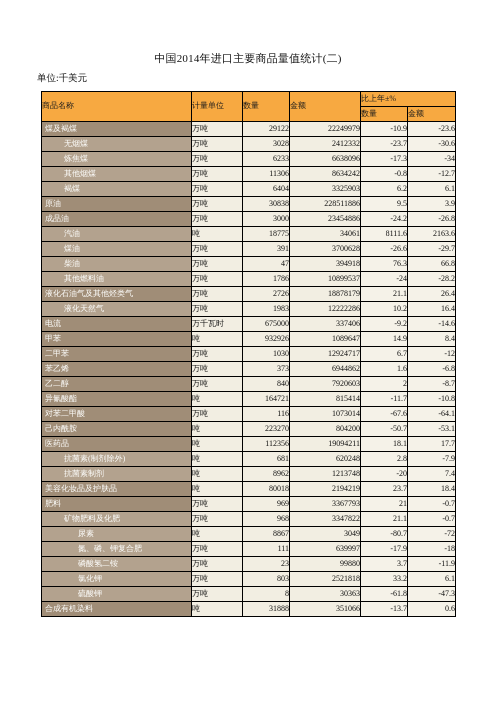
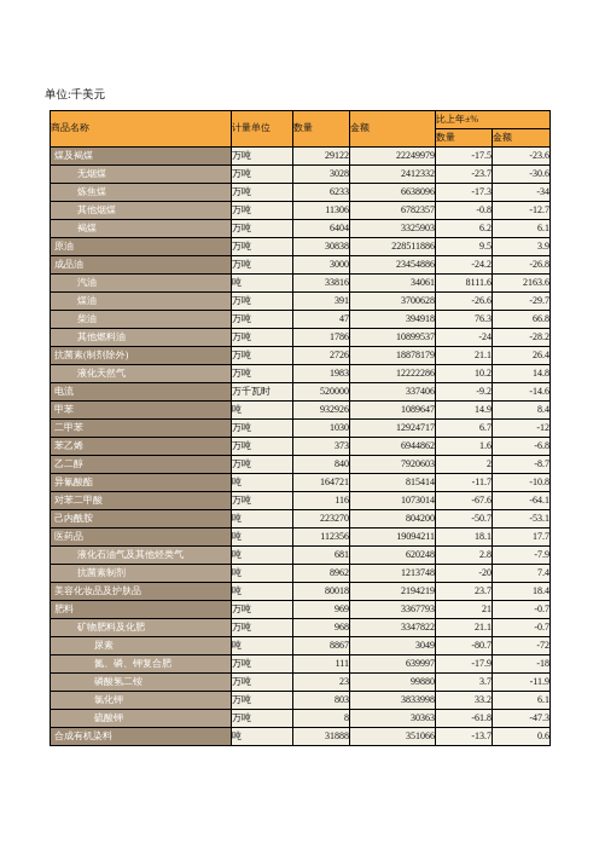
- 中国2014年进口主要商品量值统计(二)
  单位:千美元
  商品名称	计量单位	数量	金额	比上年±%
  数量	金额
- 煤及褐煤	万吨	29122	22249979	-10.9	-23.6
+ 煤及褐煤	万吨	29122	22249979	-17.5	-23.6
  无烟煤	万吨	3028	2412332	-23.7	-30.6
  炼焦煤	万吨	6233	6638096	-17.3	-34
- 其他烟煤	万吨	11306	8634242	-0.8	-12.7
+ 其他烟煤	万吨	11306	6782357	-0.8	-12.7
  褐煤	万吨	6404	3325903	6.2	6.1
  原油	万吨	30838	228511886	9.5	3.9
  成品油	万吨	3000	23454886	-24.2	-26.8
- 汽油	吨	18775	34061	8111.6	2163.6
+ 汽油	吨	33816	34061	8111.6	2163.6
  煤油	万吨	391	3700628	-26.6	-29.7
  柴油	万吨	47	394918	76.3	66.8
  其他燃料油	万吨	1786	10899537	-24	-28.2
- 液化石油气及其他烃类气	万吨	2726	18878179	21.1	26.4
+ 抗菌素(制剂除外)	万吨	2726	18878179	21.1	26.4
- 液化天然气	万吨	1983	12222286	10.2	16.4
+ 液化天然气	万吨	1983	12222286	10.2	14.8
- 电流	万千瓦时	675000	337406	-9.2	-14.6
+ 电流	万千瓦时	520000	337406	-9.2	-14.6
  甲苯	吨	932926	1089647	14.9	8.4
  二甲苯	万吨	1030	12924717	6.7	-12
  苯乙烯	万吨	373	6944862	1.6	-6.8
  乙二醇	万吨	840	7920603	2	-8.7
  异氰酸酯	吨	164721	815414	-11.7	-10.8
  对苯二甲酸	万吨	116	1073014	-67.6	-64.1
  己内酰胺	吨	223270	804200	-50.7	-53.1
  医药品	吨	112356	19094211	18.1	17.7
- 抗菌素(制剂除外)	吨	681	620248	2.8	-7.9
+ 液化石油气及其他烃类气	吨	681	620248	2.8	-7.9
  抗菌素制剂	吨	8962	1213748	-20	7.4
  美容化妆品及护肤品	吨	80018	2194219	23.7	18.4
  肥料	万吨	969	3367793	21	-0.7
  矿物肥料及化肥	万吨	968	3347822	21.1	-0.7
  尿素	吨	8867	3049	-80.7	-72
  氮、磷、钾复合肥	万吨	111	639997	-17.9	-18
  磷酸氢二铵	万吨	23	99880	3.7	-11.9
- 氯化钾	万吨	803	2521818	33.2	6.1
+ 氯化钾	万吨	803	3833998	33.2	6.1
  硫酸钾	万吨	8	30363	-61.8	-47.3
  合成有机染料	吨	31888	351066	-13.7	0.6
